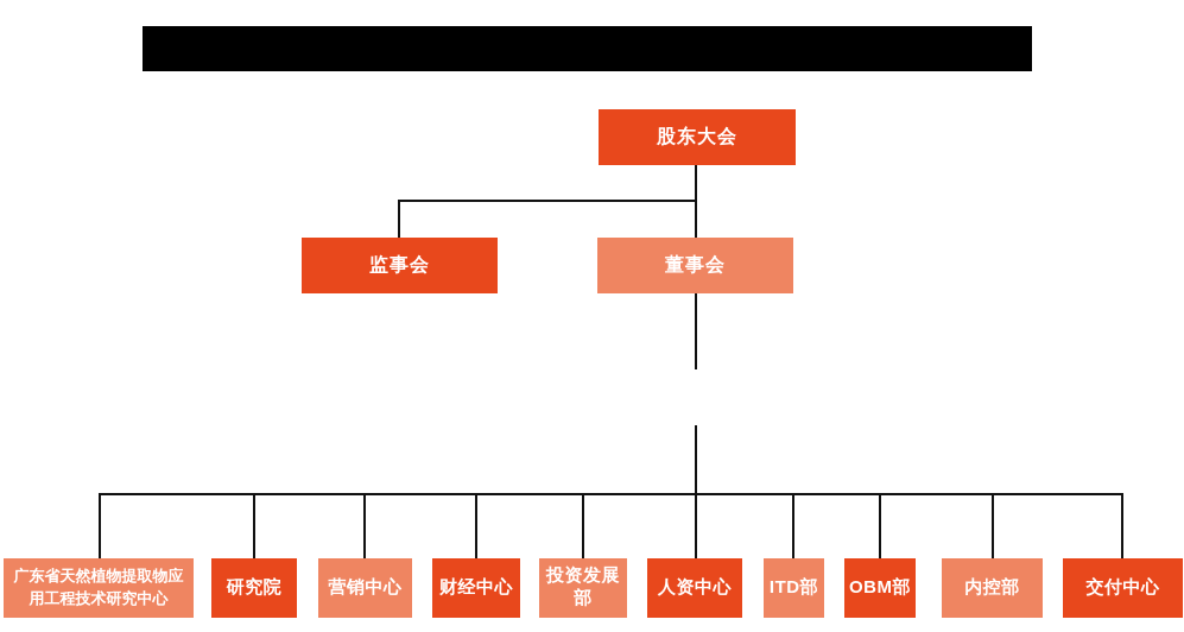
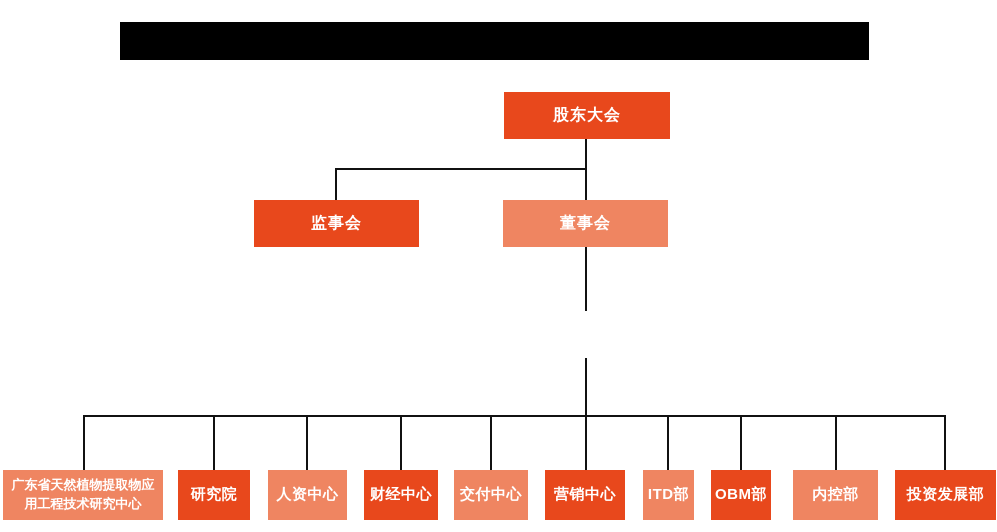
  股东大会
  监事会
  董事会
  广东省天然植物提取物应用工程技术研究中心
  研究院
- 营销中心
+ 人资中心
  财经中心
- 投资发展部
+ 交付中心
- 人资中心
+ 营销中心
  ITD部
  OBM部
  内控部
- 交付中心
+ 投资发展部
